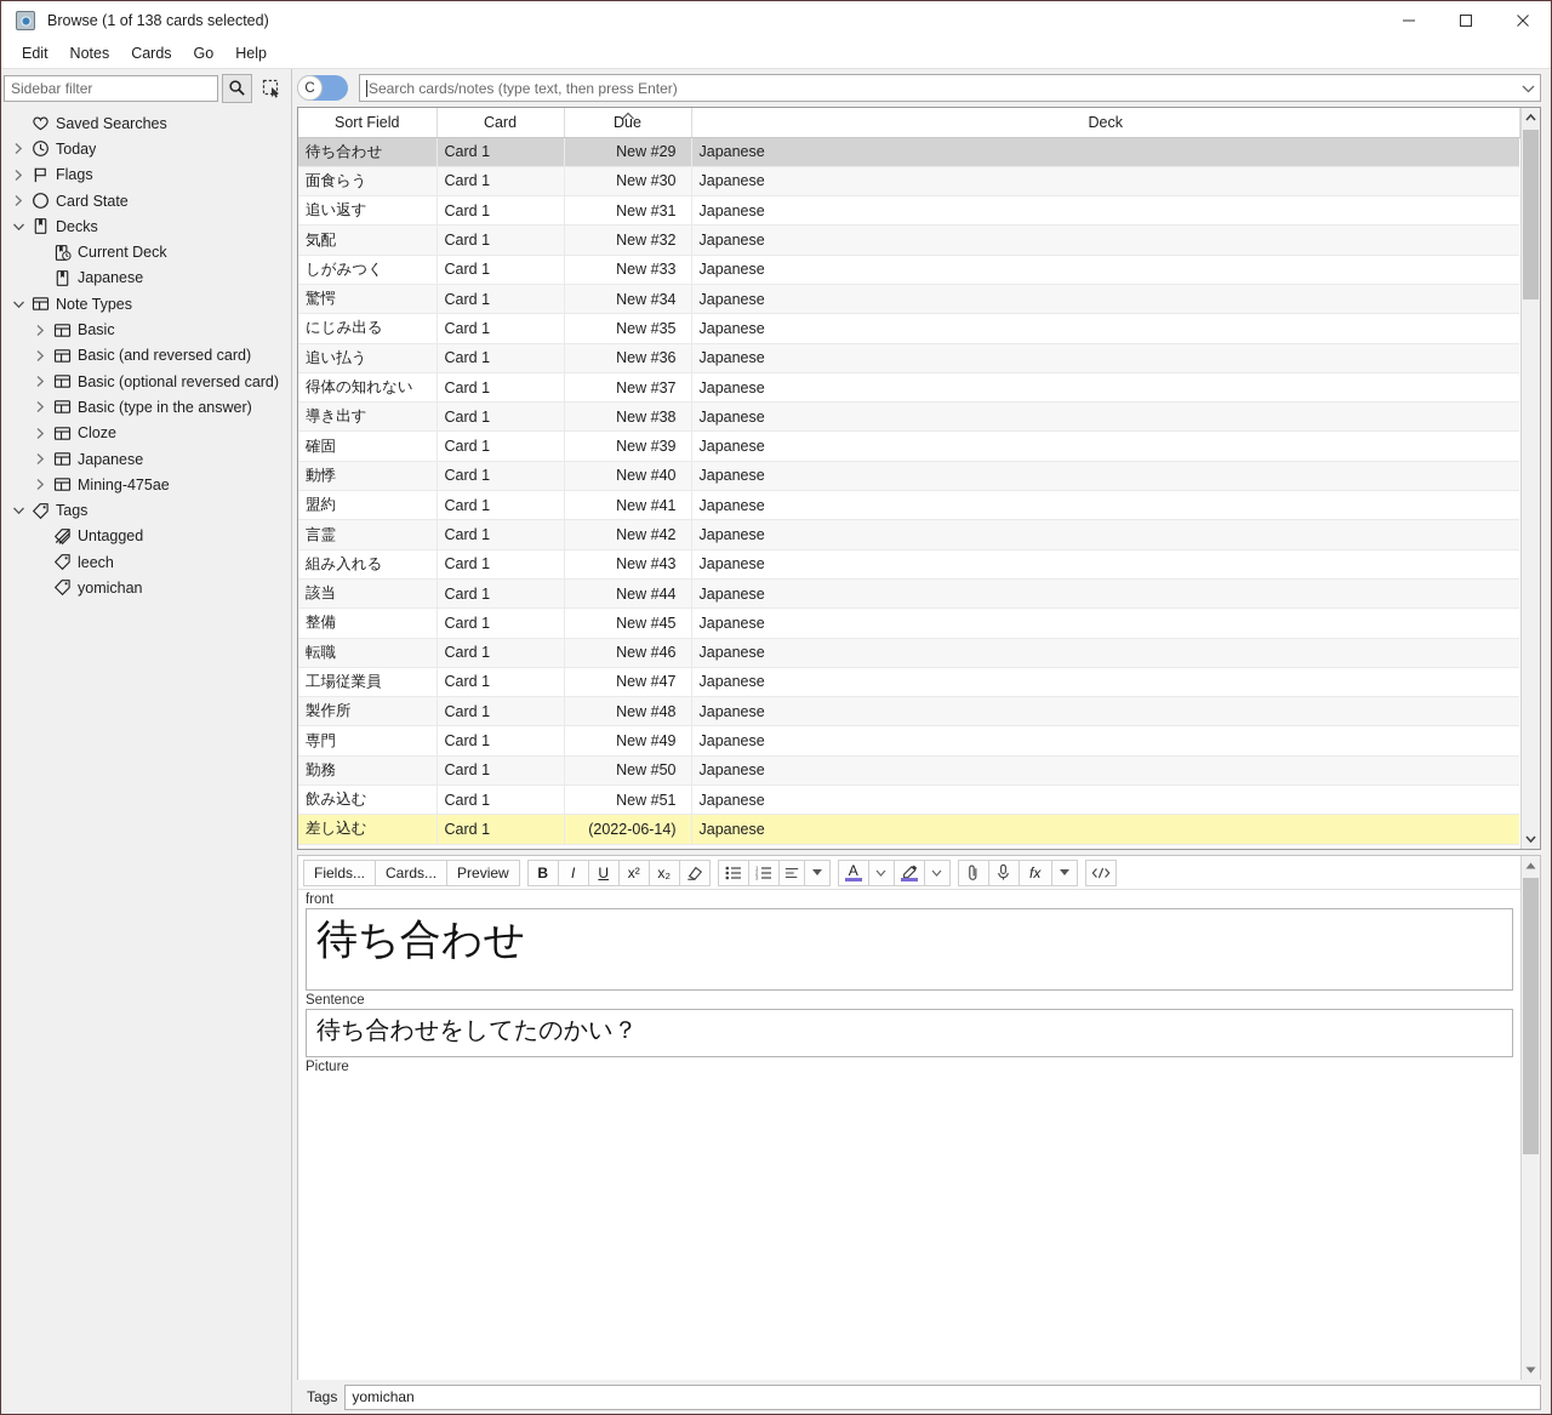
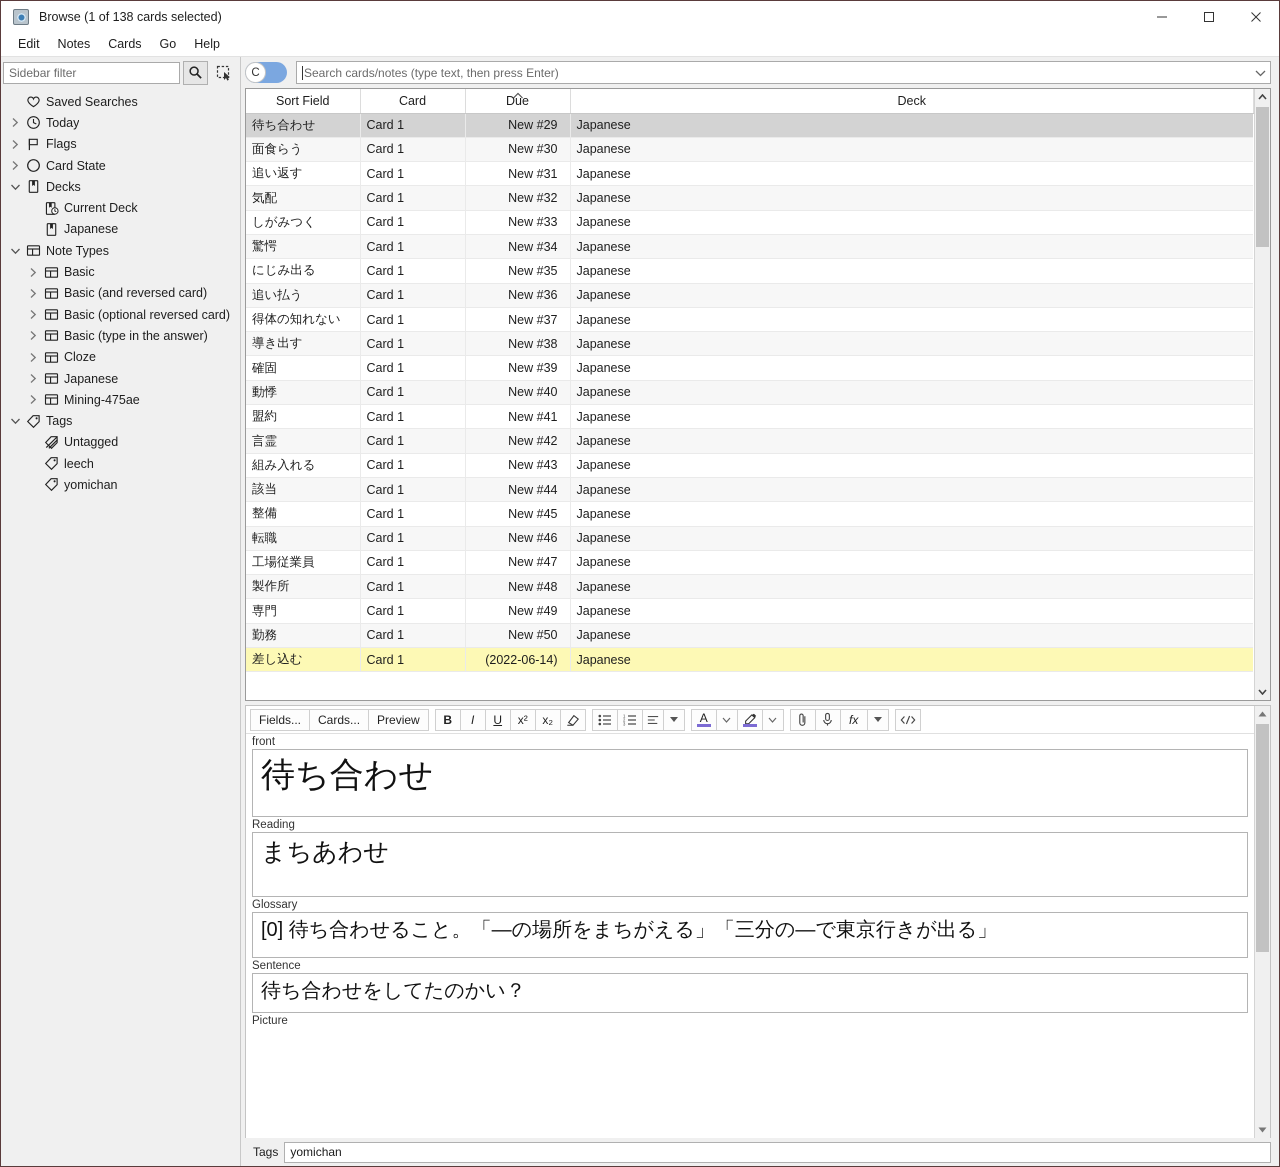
  Browse (1 of 138 cards selected)
  Edit
  Notes
  Cards
  Go
  Help
  Sidebar filter
  Saved Searches
  Today
  Flags
  Card State
  Decks
  Current Deck
  Japanese
  Note Types
  Basic
  Basic (and reversed card)
  Basic (optional reversed card)
  Basic (type in the answer)
  Cloze
  Japanese
  Mining-475ae
  Tags
  Untagged
  leech
  yomichan
  C
  Search cards/notes (type text, then press Enter)
  Sort Field	Card	Due	Deck
  待ち合わせ	Card 1	New #29	Japanese
  面食らう	Card 1	New #30	Japanese
  追い返す	Card 1	New #31	Japanese
  気配	Card 1	New #32	Japanese
  しがみつく	Card 1	New #33	Japanese
  驚愕	Card 1	New #34	Japanese
  にじみ出る	Card 1	New #35	Japanese
  追い払う	Card 1	New #36	Japanese
  得体の知れない	Card 1	New #37	Japanese
  導き出す	Card 1	New #38	Japanese
  確固	Card 1	New #39	Japanese
  動悸	Card 1	New #40	Japanese
  盟約	Card 1	New #41	Japanese
  言霊	Card 1	New #42	Japanese
  組み入れる	Card 1	New #43	Japanese
  該当	Card 1	New #44	Japanese
  整備	Card 1	New #45	Japanese
  転職	Card 1	New #46	Japanese
  工場従業員	Card 1	New #47	Japanese
  製作所	Card 1	New #48	Japanese
  専門	Card 1	New #49	Japanese
  勤務	Card 1	New #50	Japanese
- 飲み込む	Card 1	New #51	Japanese
  差し込む	Card 1	(2022-06-14)	Japanese
  Fields...
  Cards...
  Preview
  B
  I
  U
  x²
  x₂
  A
  fx
  front
  待ち合わせ
+ Reading
+ まちあわせ
+ Glossary
+ [0] 待ち合わせること。「—の場所をまちがえる」「三分の—で東京行きが出る」
  Sentence
  待ち合わせをしてたのかい？
  Picture
  Tags
  yomichan
